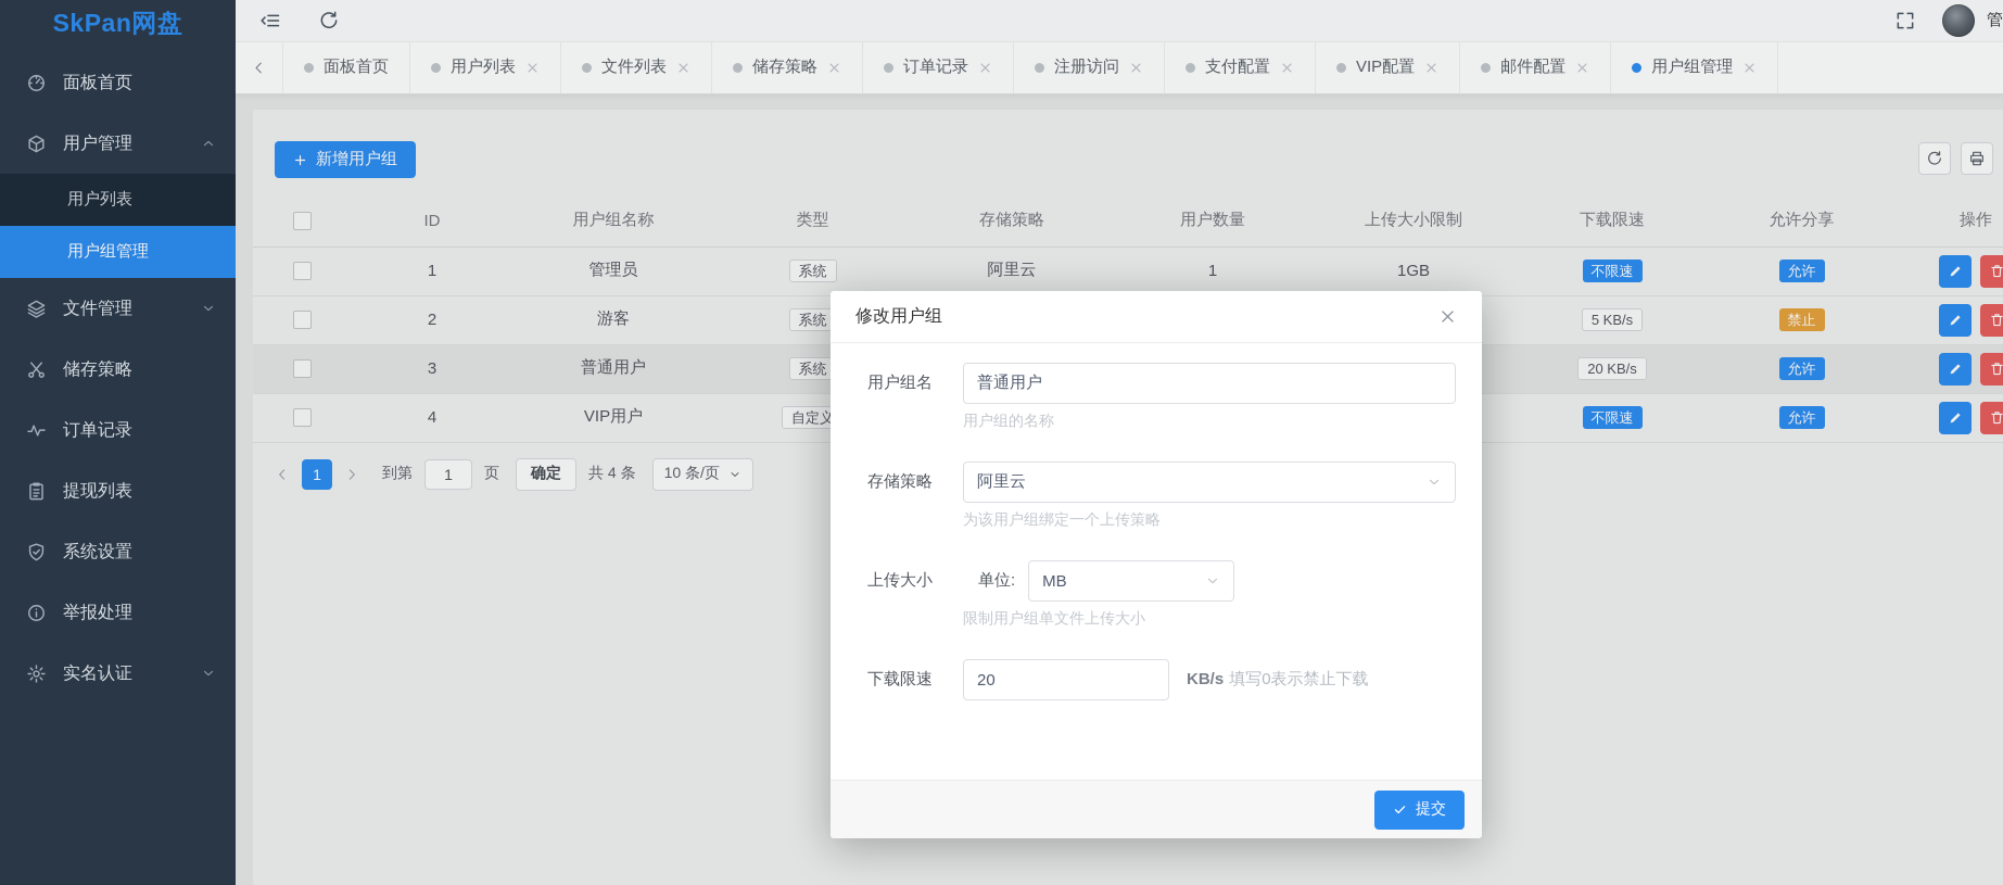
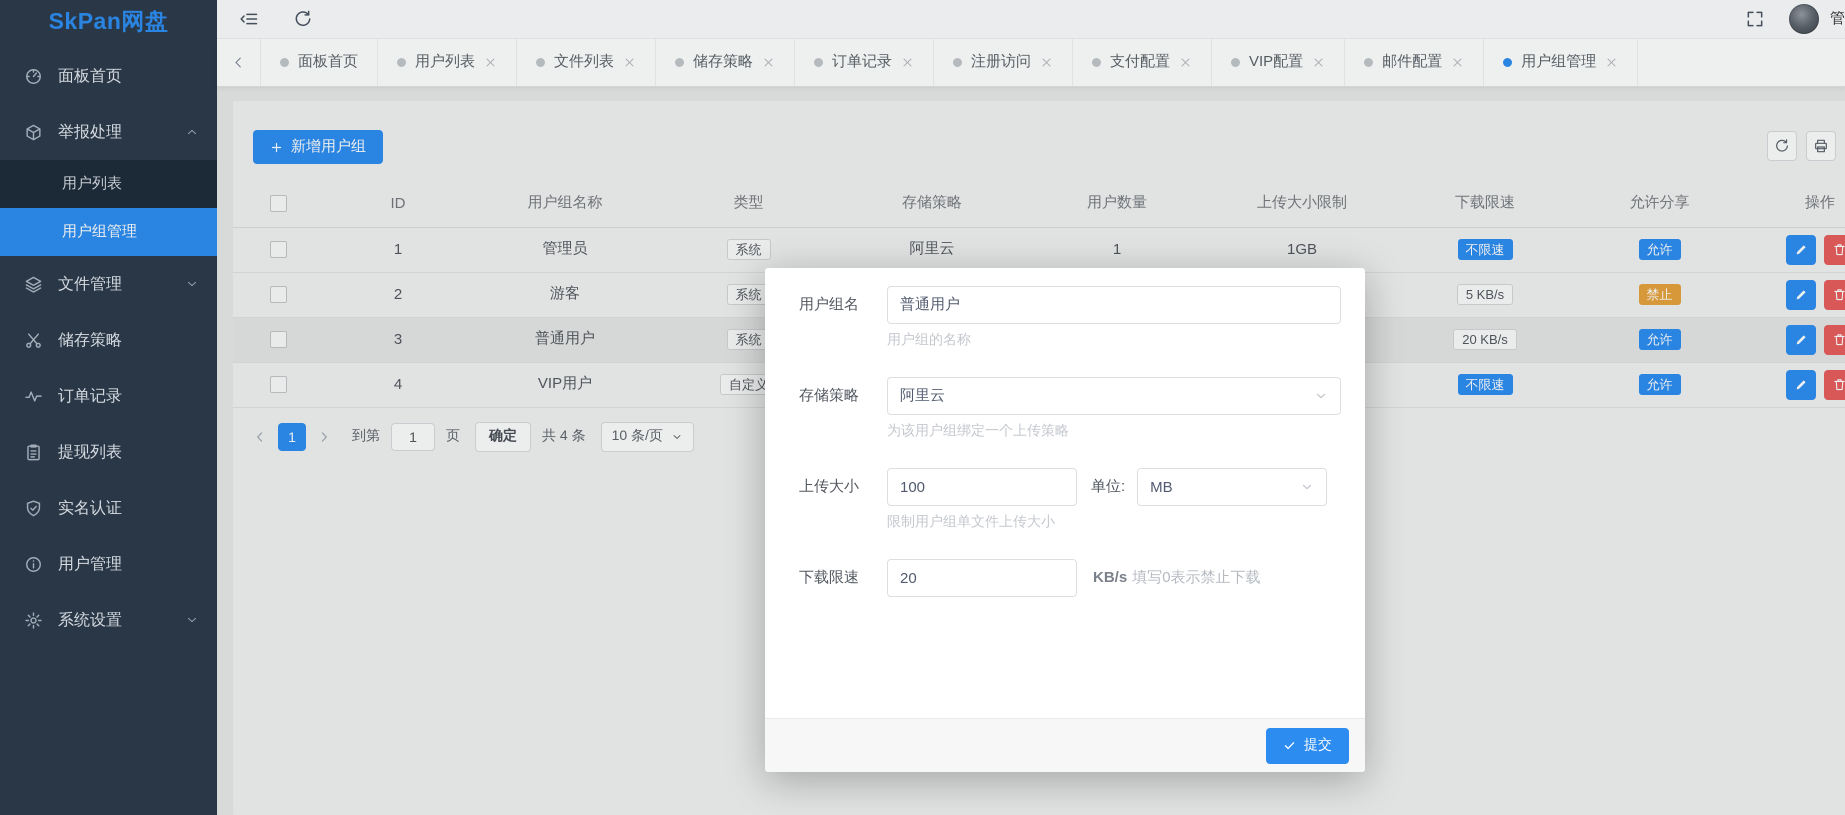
  SkPan网盘
  面板首页
- 用户管理
+ 举报处理
  用户列表
  用户组管理
  文件管理
  储存策略
  订单记录
  提现列表
- 系统设置
+ 实名认证
- 举报处理
+ 用户管理
- 实名认证
+ 系统设置
  管
  面板首页
  用户列表
  文件列表
  储存策略
  订单记录
  注册访问
  支付配置
  VIP配置
  邮件配置
  用户组管理
  新增用户组
  	ID	用户组名称	类型	存储策略	用户数量	上传大小限制	下载限速	允许分享	操作
  	1	管理员	系统	阿里云	1	1GB	不限速	允许
  	2	游客	系统				5 KB/s	禁止
  	3	普通用户	系统				20 KB/s	允许
  	4	VIP用户	自定义				不限速	允许
  1
  到第
  1
  页
  确定
  共 4 条
  10 条/页
- 修改用户组
  用户组名
  普通用户
  用户组的名称
  存储策略
  阿里云
  为该用户组绑定一个上传策略
  上传大小
+ 100
  单位:
  MB
  限制用户组单文件上传大小
  下载限速
  20
  KB/s 填写0表示禁止下载
  提交
